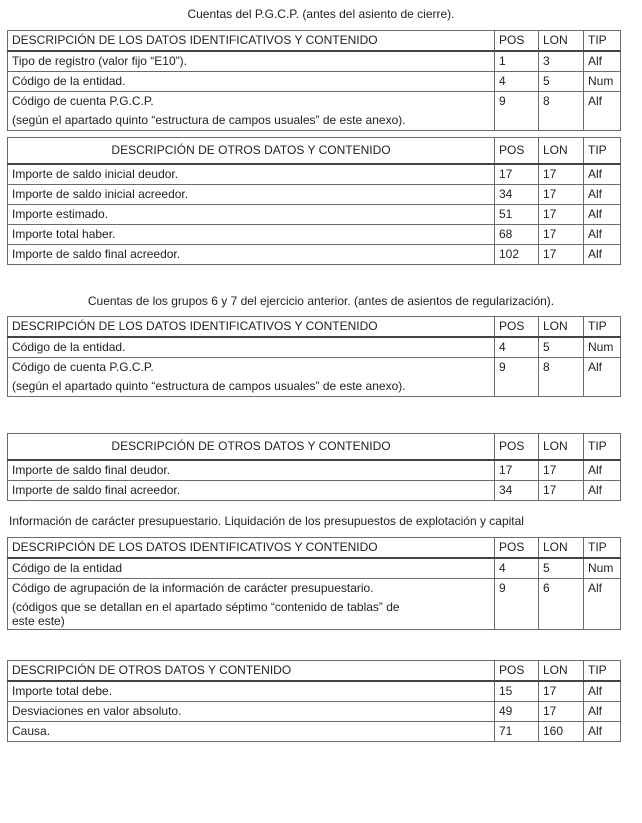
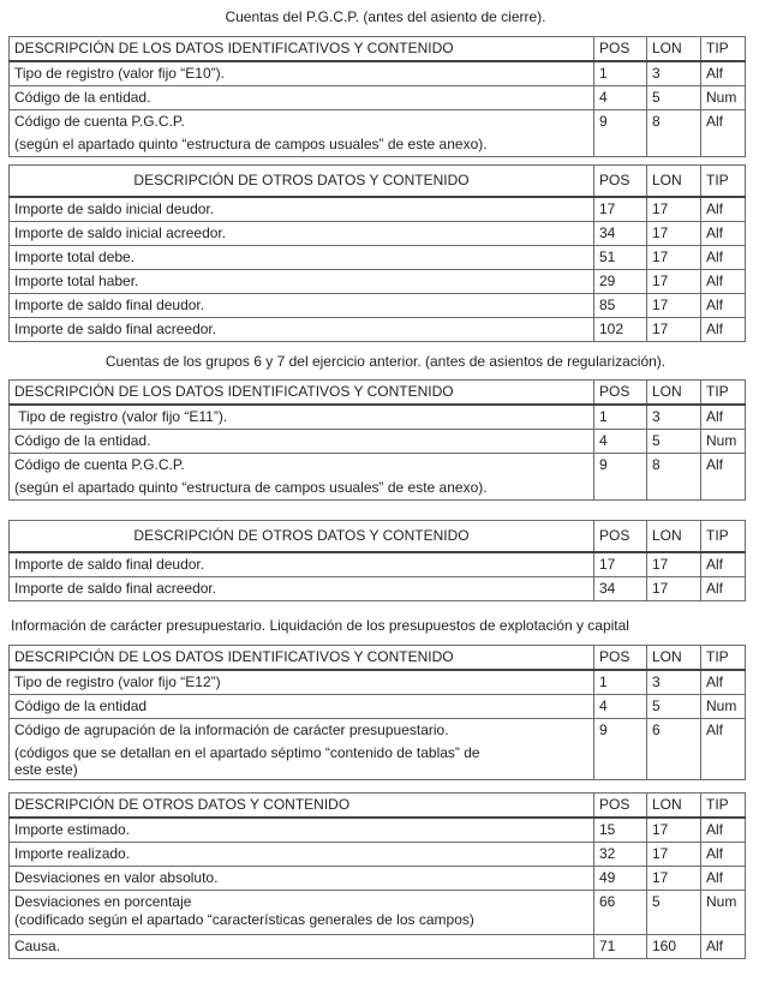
  Cuentas del P.G.C.P. (antes del asiento de cierre).
  DESCRIPCIÓN DE LOS DATOS IDENTIFICATIVOS Y CONTENIDO	POS	LON	TIP
  Tipo de registro (valor fijo “E10”).	1	3	Alf
  Código de la entidad.	4	5	Num
  Código de cuenta P.G.C.P. (según el apartado quinto “estructura de campos usuales” de este anexo).	9	8	Alf
  DESCRIPCIÓN DE OTROS DATOS Y CONTENIDO	POS	LON	TIP
  Importe de saldo inicial deudor.	17	17	Alf
  Importe de saldo inicial acreedor.	34	17	Alf
- Importe estimado.	51	17	Alf
+ Importe total debe.	51	17	Alf
- Importe total haber.	68	17	Alf
+ Importe total haber.	29	17	Alf
+ Importe de saldo final deudor.	85	17	Alf
  Importe de saldo final acreedor.	102	17	Alf
  Cuentas de los grupos 6 y 7 del ejercicio anterior. (antes de asientos de regularización).
  DESCRIPCIÓN DE LOS DATOS IDENTIFICATIVOS Y CONTENIDO	POS	LON	TIP
+ Tipo de registro (valor fijo “E11”).	1	3	Alf
  Código de la entidad.	4	5	Num
  Código de cuenta P.G.C.P. (según el apartado quinto “estructura de campos usuales” de este anexo).	9	8	Alf
  DESCRIPCIÓN DE OTROS DATOS Y CONTENIDO	POS	LON	TIP
  Importe de saldo final deudor.	17	17	Alf
  Importe de saldo final acreedor.	34	17	Alf
  Información de carácter presupuestario. Liquidación de los presupuestos de explotación y capital
  DESCRIPCIÓN DE LOS DATOS IDENTIFICATIVOS Y CONTENIDO	POS	LON	TIP
+ Tipo de registro (valor fijo “E12”)	1	3	Alf
  Código de la entidad	4	5	Num
  Código de agrupación de la información de carácter presupuestario. (códigos que se detallan en el apartado séptimo “contenido de tablas” de este este)	9	6	Alf
  DESCRIPCIÓN DE OTROS DATOS Y CONTENIDO	POS	LON	TIP
- Importe total debe.	15	17	Alf
+ Importe estimado.	15	17	Alf
+ Importe realizado.	32	17	Alf
  Desviaciones en valor absoluto.	49	17	Alf
+ Desviaciones en porcentaje (codificado según el apartado “características generales de los campos)	66	5	Num
  Causa.	71	160	Alf
